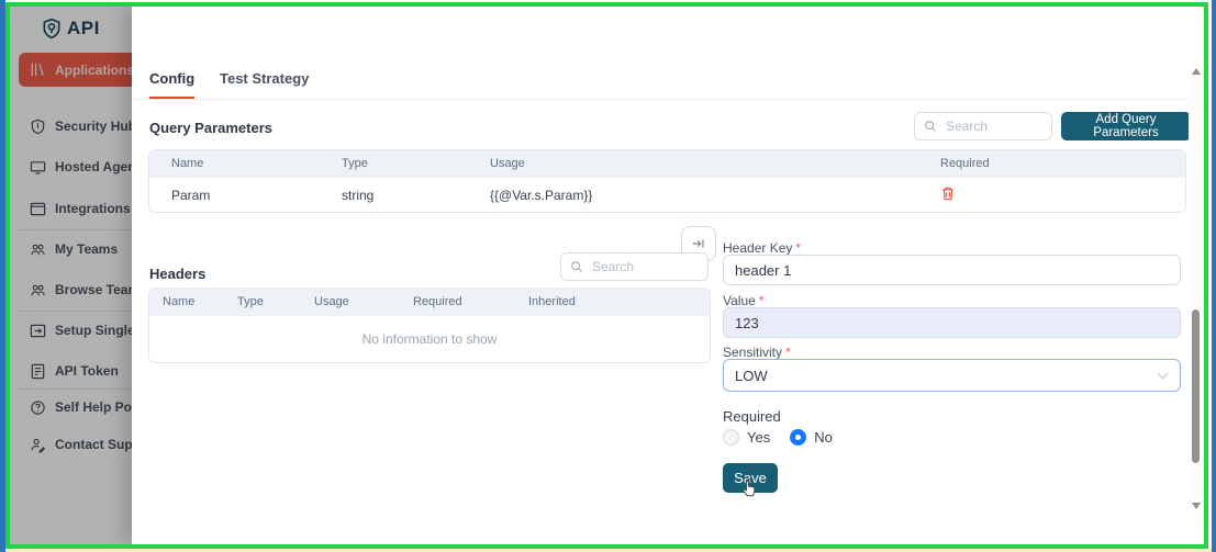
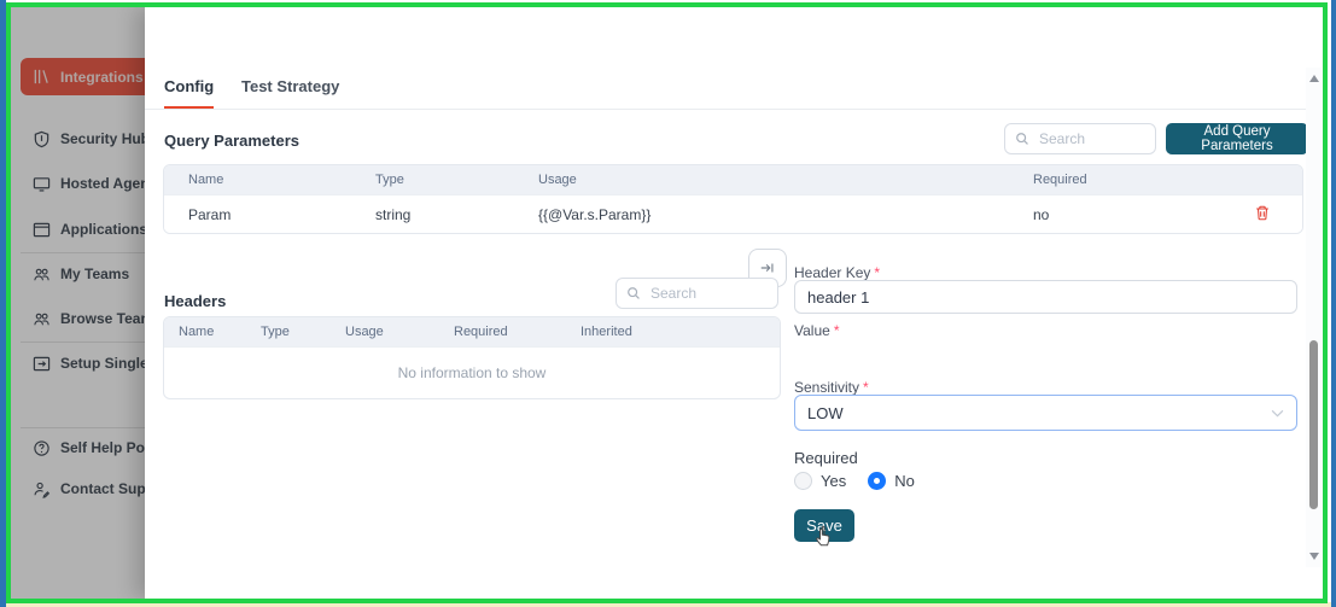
- API
- Applications
+ Integrations
  Security Hu
  Hosted Age
- Integrations
+ Applications
  My Teams
  Browse Tea
- API Token
  Self Help Po
  Contact Sup
  Config
  Test Strategy
  Query Parameters
  Search
  Add Query Parameters
  Name
  Type
  Usage
  Required
  Param
  string
  {{@Var.s.Param}}
+ no
  Headers
  Search
  Name
  Type
  Usage
  Required
  Inherited
  No information to show
  Header Key *
  header 1
  Value *
- 123
  Sensitivity *
  LOW
  Required
  Yes
  No
  Save
